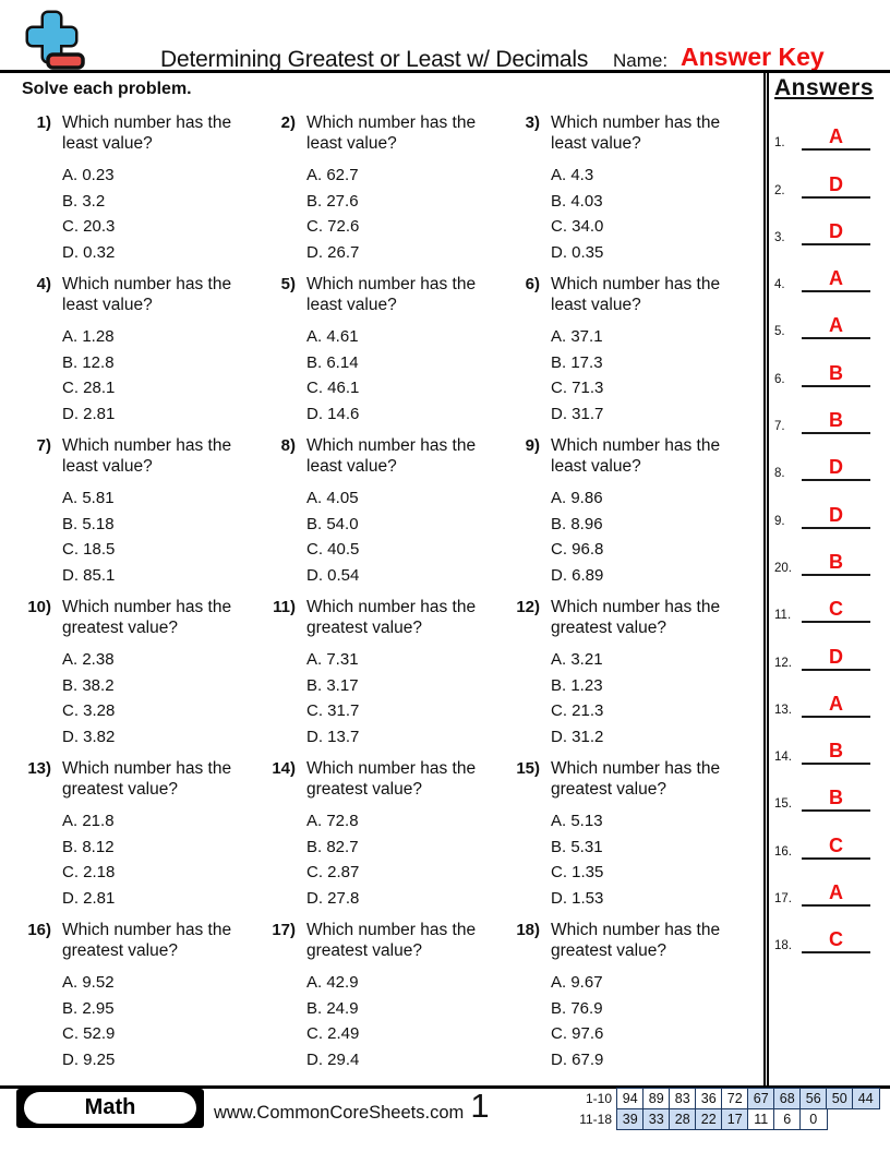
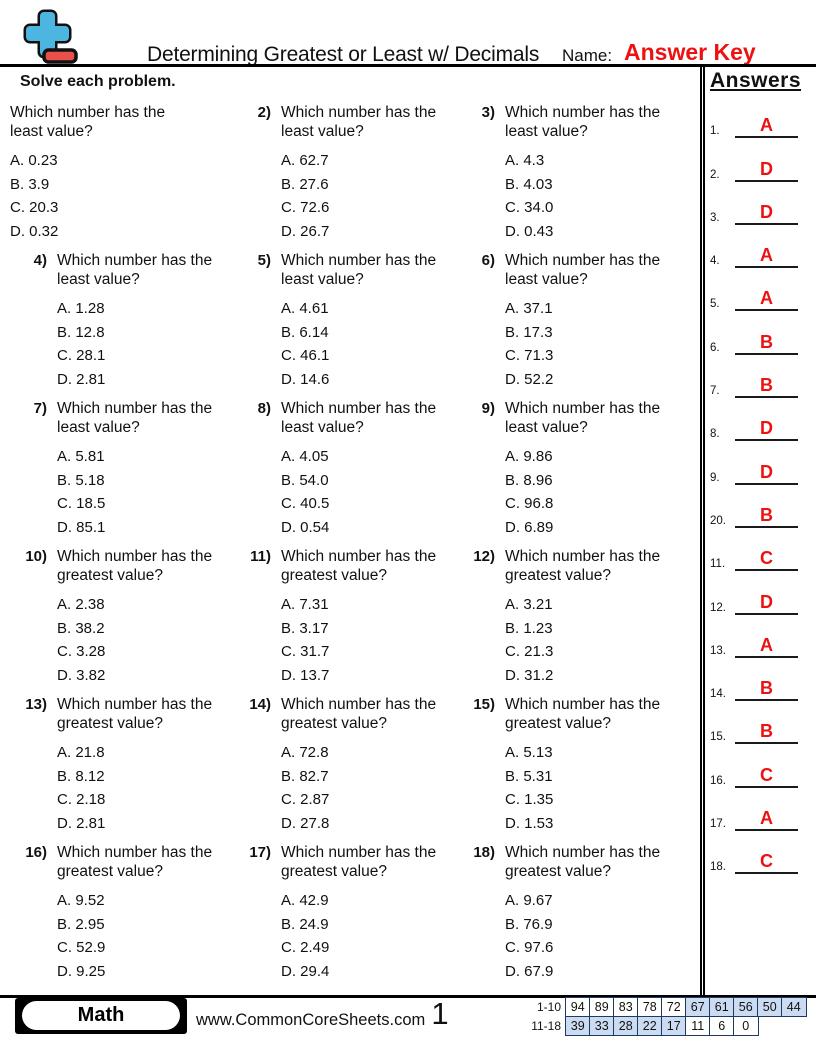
  Determining Greatest or Least w/ Decimals
  Name:
  Answer Key
  Solve each problem.
- 1)
  Which number has the
  least value?
  A. 0.23
- B. 3.2
+ B. 3.9
  C. 20.3
  D. 0.32
  2)
  Which number has the
  least value?
  A. 62.7
  B. 27.6
  C. 72.6
  D. 26.7
  3)
  Which number has the
  least value?
  A. 4.3
  B. 4.03
  C. 34.0
- D. 0.35
+ D. 0.43
  4)
  Which number has the
  least value?
  A. 1.28
  B. 12.8
  C. 28.1
  D. 2.81
  5)
  Which number has the
  least value?
  A. 4.61
  B. 6.14
  C. 46.1
  D. 14.6
  6)
  Which number has the
  least value?
  A. 37.1
  B. 17.3
  C. 71.3
- D. 31.7
+ D. 52.2
  7)
  Which number has the
  least value?
  A. 5.81
  B. 5.18
  C. 18.5
  D. 85.1
  8)
  Which number has the
  least value?
  A. 4.05
  B. 54.0
  C. 40.5
  D. 0.54
  9)
  Which number has the
  least value?
  A. 9.86
  B. 8.96
  C. 96.8
  D. 6.89
  10)
  Which number has the
  greatest value?
  A. 2.38
  B. 38.2
  C. 3.28
  D. 3.82
  11)
  Which number has the
  greatest value?
  A. 7.31
  B. 3.17
  C. 31.7
  D. 13.7
  12)
  Which number has the
  greatest value?
  A. 3.21
  B. 1.23
  C. 21.3
  D. 31.2
  13)
  Which number has the
  greatest value?
  A. 21.8
  B. 8.12
  C. 2.18
  D. 2.81
  14)
  Which number has the
  greatest value?
  A. 72.8
  B. 82.7
  C. 2.87
  D. 27.8
  15)
  Which number has the
  greatest value?
  A. 5.13
  B. 5.31
  C. 1.35
  D. 1.53
  16)
  Which number has the
  greatest value?
  A. 9.52
  B. 2.95
  C. 52.9
  D. 9.25
  17)
  Which number has the
  greatest value?
  A. 42.9
  B. 24.9
  C. 2.49
  D. 29.4
  18)
  Which number has the
  greatest value?
  A. 9.67
  B. 76.9
  C. 97.6
  D. 67.9
  Answers
  1.
  A
  2.
  D
  3.
  D
  4.
  A
  5.
  A
  6.
  B
  7.
  B
  8.
  D
  9.
  D
  20.
  B
  11.
  C
  12.
  D
  13.
  A
  14.
  B
  15.
  B
  16.
  C
  17.
  A
  18.
  C
  Math
  www.CommonCoreSheets.com
  1
  1-10
  94
  89
  83
- 36
+ 78
  72
  67
- 68
+ 61
  56
  50
  44
  11-18
  39
  33
  28
  22
  17
  11
  6
  0
